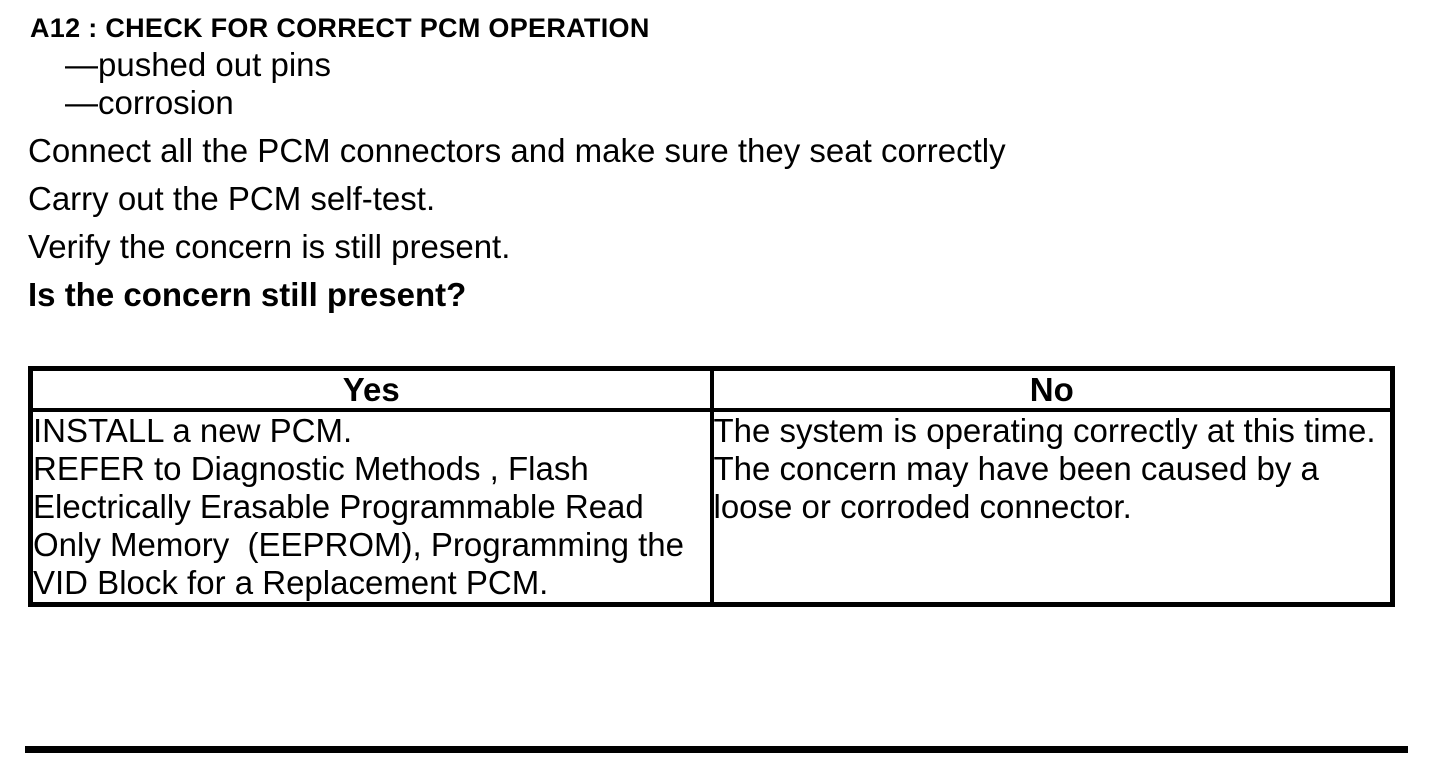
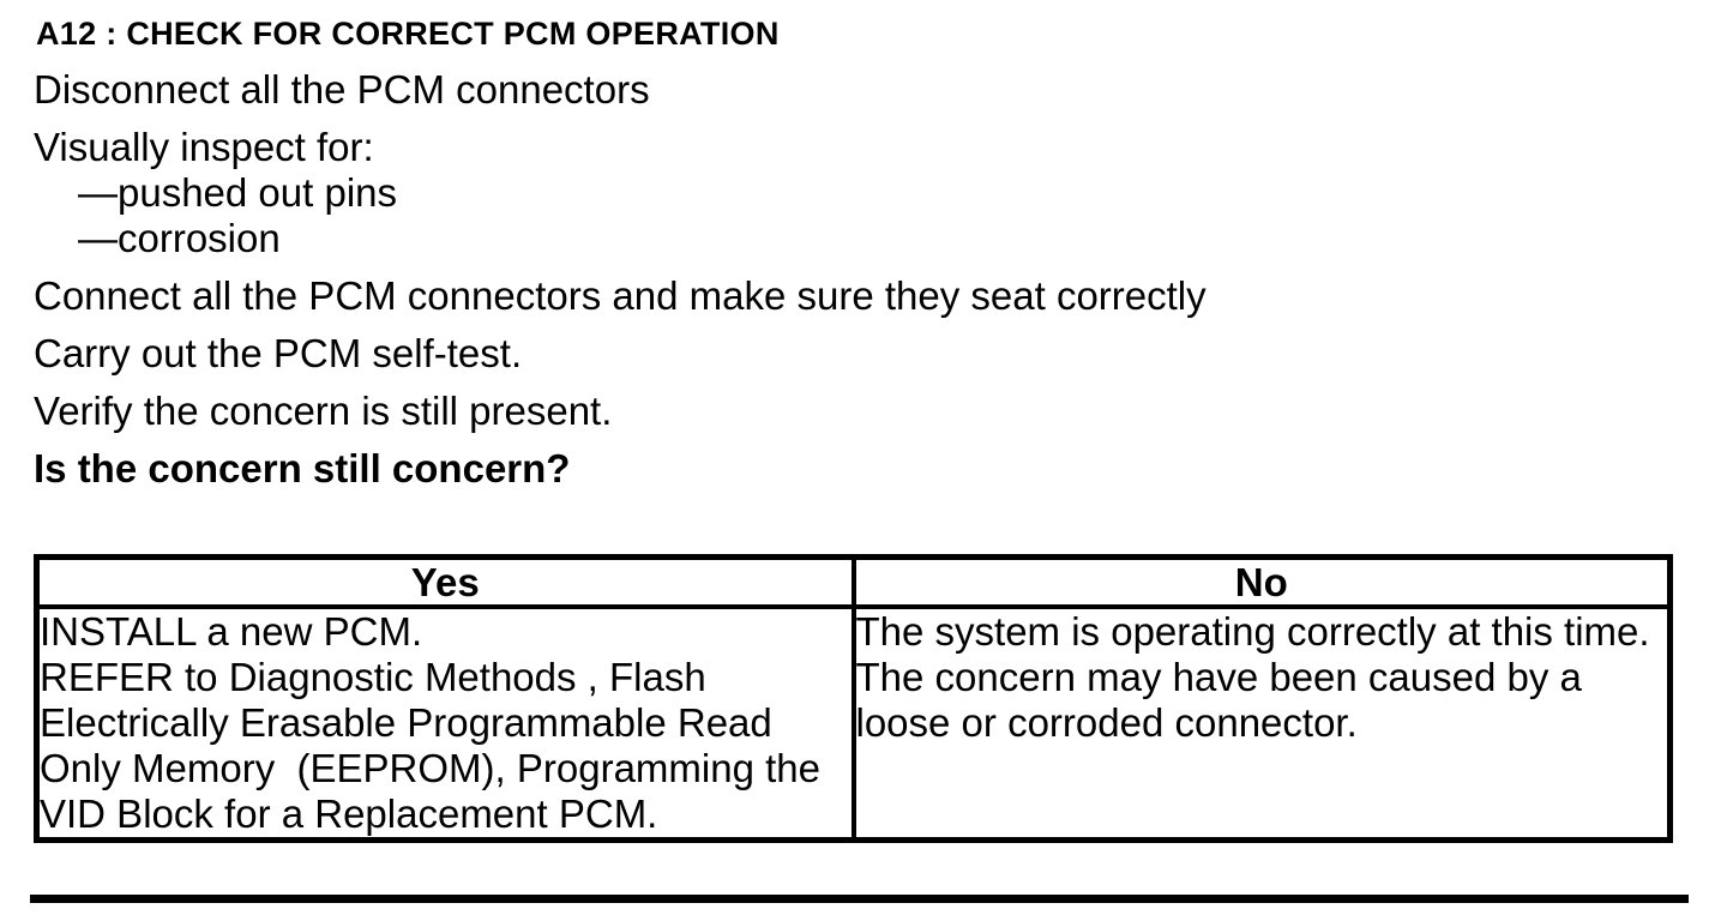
  A12 : CHECK FOR CORRECT PCM OPERATION
+ Disconnect all the PCM connectors
+ Visually inspect for:
  —pushed out pins
  —corrosion
  Connect all the PCM connectors and make sure they seat correctly
  Carry out the PCM self-test.
  Verify the concern is still present.
- Is the concern still present?
+ Is the concern still concern?
  Yes	No
  INSTALL a new PCM. REFER to Diagnostic Methods , Flash Electrically Erasable Programmable Read Only Memory (EEPROM), Programming the VID Block for a Replacement PCM.	The system is operating correctly at this time. The concern may have been caused by a loose or corroded connector.
